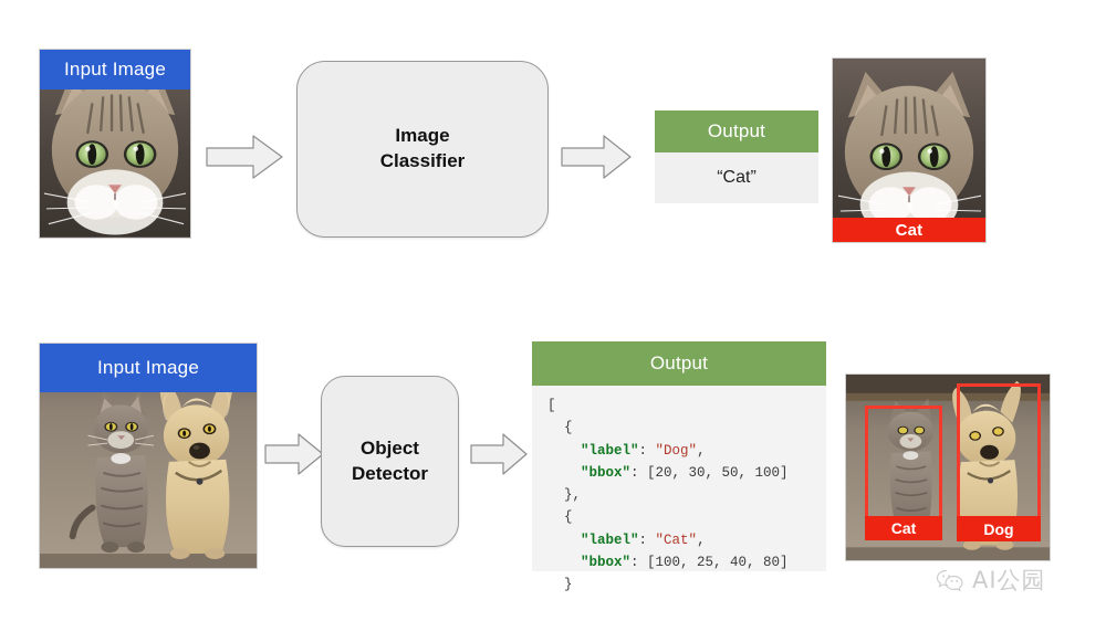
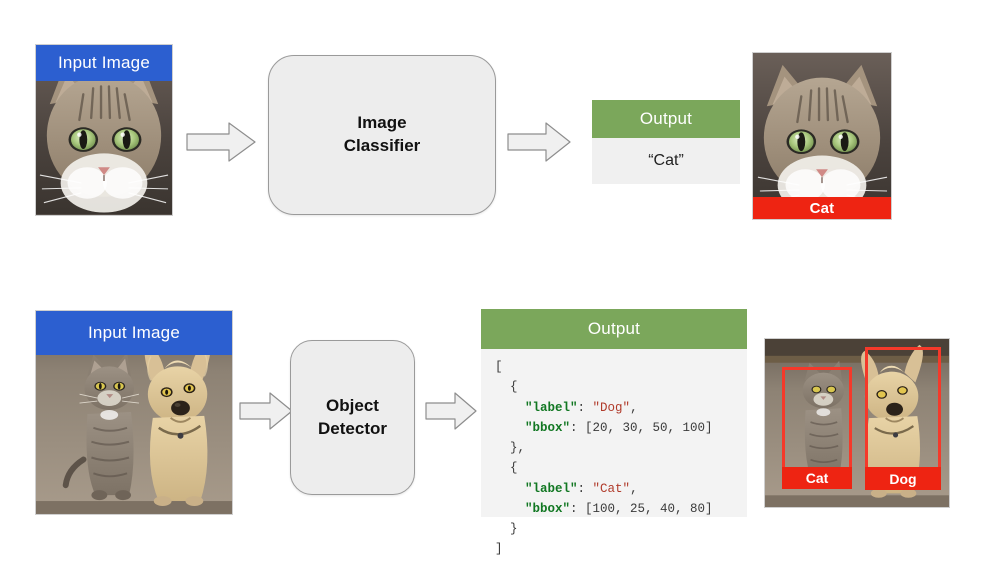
  Input Image
  Image
  Classifier
  Output
  “Cat”
  Cat
  Input Image
  Object
  Detector
  Output
  [
  {
  "label": "Dog",
  "bbox": [20, 30, 50, 100]
  },
  {
  "label": "Cat",
  "bbox": [100, 25, 40, 80]
  }
+ ]
  Cat
  Dog
- AI公园
